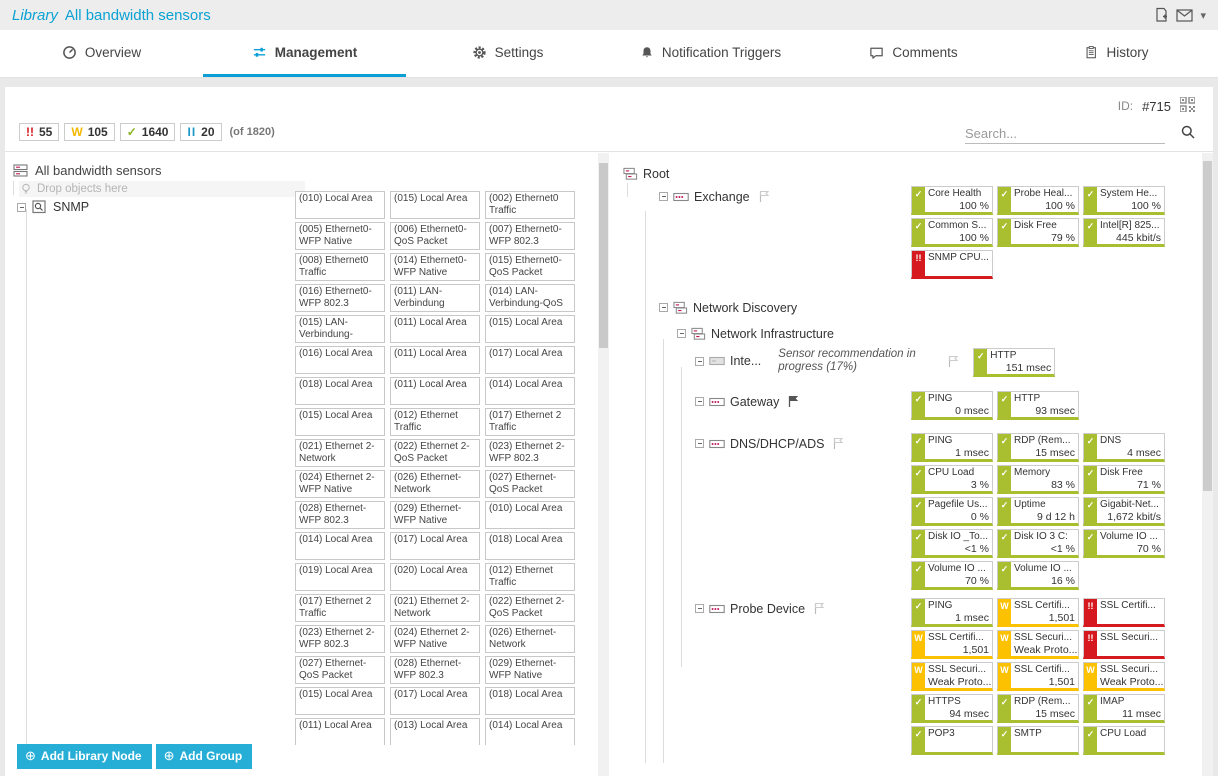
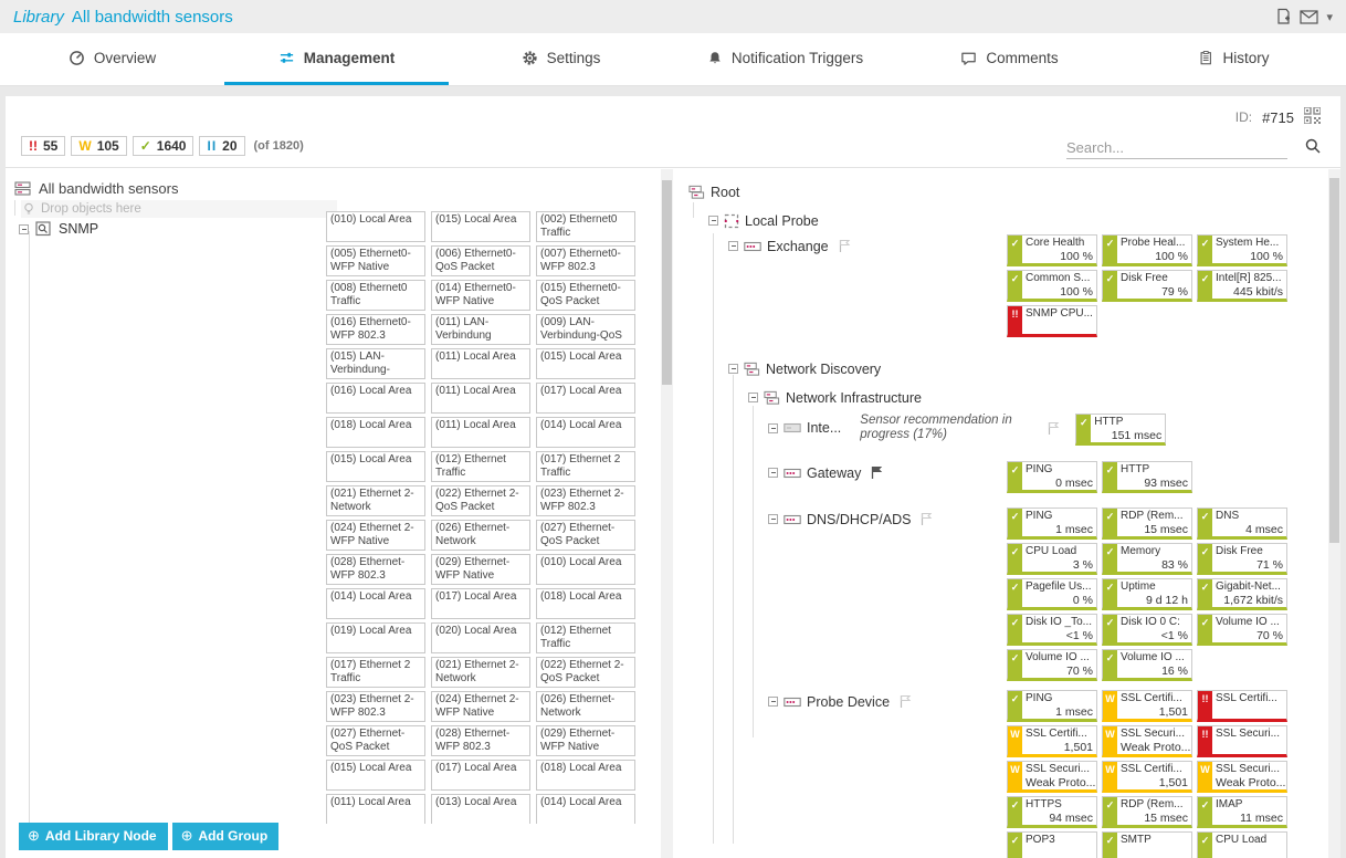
  Library All bandwidth sensors
  ▾
  Overview
  Management
  Settings
  Notification Triggers
  Comments
  History
  !!
  55
  W
  105
  ✓
  1640
  II
  20
  (of 1820)
  ID:
  #715
  Search...
  All bandwidth sensors
  Drop objects here
  SNMP
  (010) Local Area
  (015) Local Area
  (002) Ethernet0 Traffic
  (005) Ethernet0-WFP Native
  (006) Ethernet0-QoS Packet
  (007) Ethernet0-WFP 802.3
  (008) Ethernet0 Traffic
  (014) Ethernet0-WFP Native
  (015) Ethernet0-QoS Packet
  (016) Ethernet0-WFP 802.3
  (011) LAN-Verbindung
- (014) LAN-Verbindung-QoS
+ (009) LAN-Verbindung-QoS
  (015) LAN-Verbindung-
  (011) Local Area
  (015) Local Area
  (016) Local Area
  (011) Local Area
  (017) Local Area
  (018) Local Area
  (011) Local Area
  (014) Local Area
  (015) Local Area
  (012) Ethernet Traffic
  (017) Ethernet 2 Traffic
  (021) Ethernet 2-Network
  (022) Ethernet 2-QoS Packet
  (023) Ethernet 2-WFP 802.3
  (024) Ethernet 2-WFP Native
  (026) Ethernet-Network
  (027) Ethernet-QoS Packet
  (028) Ethernet-WFP 802.3
  (029) Ethernet-WFP Native
  (010) Local Area
  (014) Local Area
  (017) Local Area
  (018) Local Area
  (019) Local Area
  (020) Local Area
  (012) Ethernet Traffic
  (017) Ethernet 2 Traffic
  (021) Ethernet 2-Network
  (022) Ethernet 2-QoS Packet
  (023) Ethernet 2-WFP 802.3
  (024) Ethernet 2-WFP Native
  (026) Ethernet-Network
  (027) Ethernet-QoS Packet
  (028) Ethernet-WFP 802.3
  (029) Ethernet-WFP Native
  (015) Local Area
  (017) Local Area
  (018) Local Area
  (011) Local Area
  (013) Local Area
  (014) Local Area
  ⊕
  Add Library Node
  ⊕
  Add Group
  Root
+ Local Probe
  Exchange
  ✓
  Core Health
  100 %
  ✓
  Probe Heal...
  100 %
  ✓
  System He...
  100 %
  ✓
  Common S...
  100 %
  ✓
  Disk Free
  79 %
  ✓
  Intel[R] 825...
  445 kbit/s
  !!
  SNMP CPU...
  Network Discovery
  Network Infrastructure
  Inte...
  Sensor recommendation in progress (17%)
  ✓
  HTTP
  151 msec
  Gateway
  ✓
  PING
  0 msec
  ✓
  HTTP
  93 msec
  DNS/DHCP/ADS
  ✓
  PING
  1 msec
  ✓
  RDP (Rem...
  15 msec
  ✓
  DNS
  4 msec
  ✓
  CPU Load
  3 %
  ✓
  Memory
  83 %
  ✓
  Disk Free
  71 %
  ✓
  Pagefile Us...
  0 %
  ✓
  Uptime
  9 d 12 h
  ✓
  Gigabit-Net...
  1,672 kbit/s
  ✓
  Disk IO _To...
  <1 %
  ✓
- Disk IO 3 C:
+ Disk IO 0 C:
  <1 %
  ✓
  Volume IO ...
  70 %
  ✓
  Volume IO ...
  70 %
  ✓
  Volume IO ...
  16 %
  Probe Device
  ✓
  PING
  1 msec
  W
  SSL Certifi...
  1,501
  !!
  SSL Certifi...
  W
  SSL Certifi...
  1,501
  W
  SSL Securi...
  Weak Proto...
  !!
  SSL Securi...
  W
  SSL Securi...
  Weak Proto...
  W
  SSL Certifi...
  1,501
  W
  SSL Securi...
  Weak Proto...
  ✓
  HTTPS
  94 msec
  ✓
  RDP (Rem...
  15 msec
  ✓
  IMAP
  11 msec
  ✓
  POP3
  ✓
  SMTP
  ✓
  CPU Load
